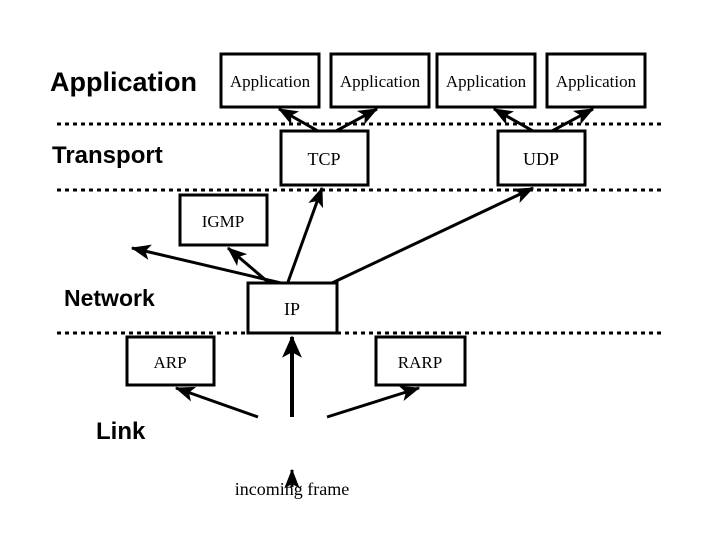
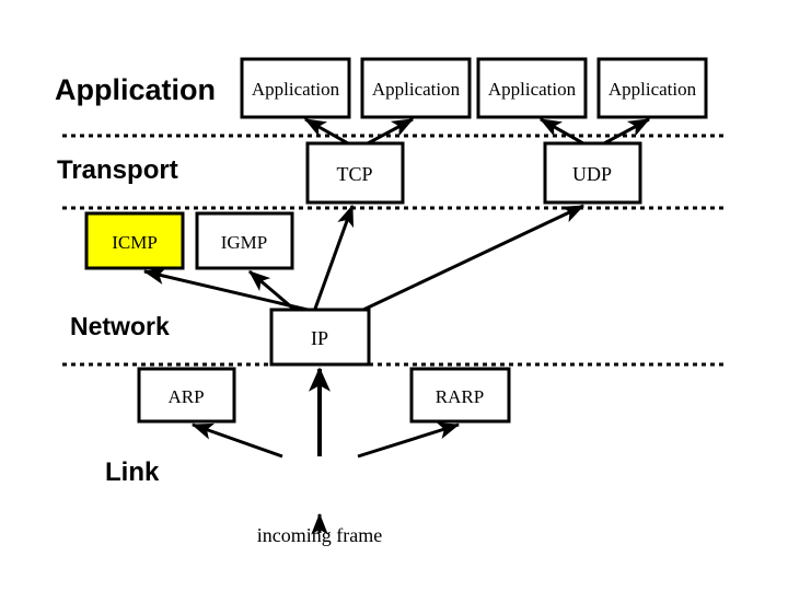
  Application
  Transport
  Network
  Link
  Application
  Application
  Application
  Application
  TCP
  UDP
+ ICMP
  IGMP
  IP
  ARP
  RARP
  incoming frame
